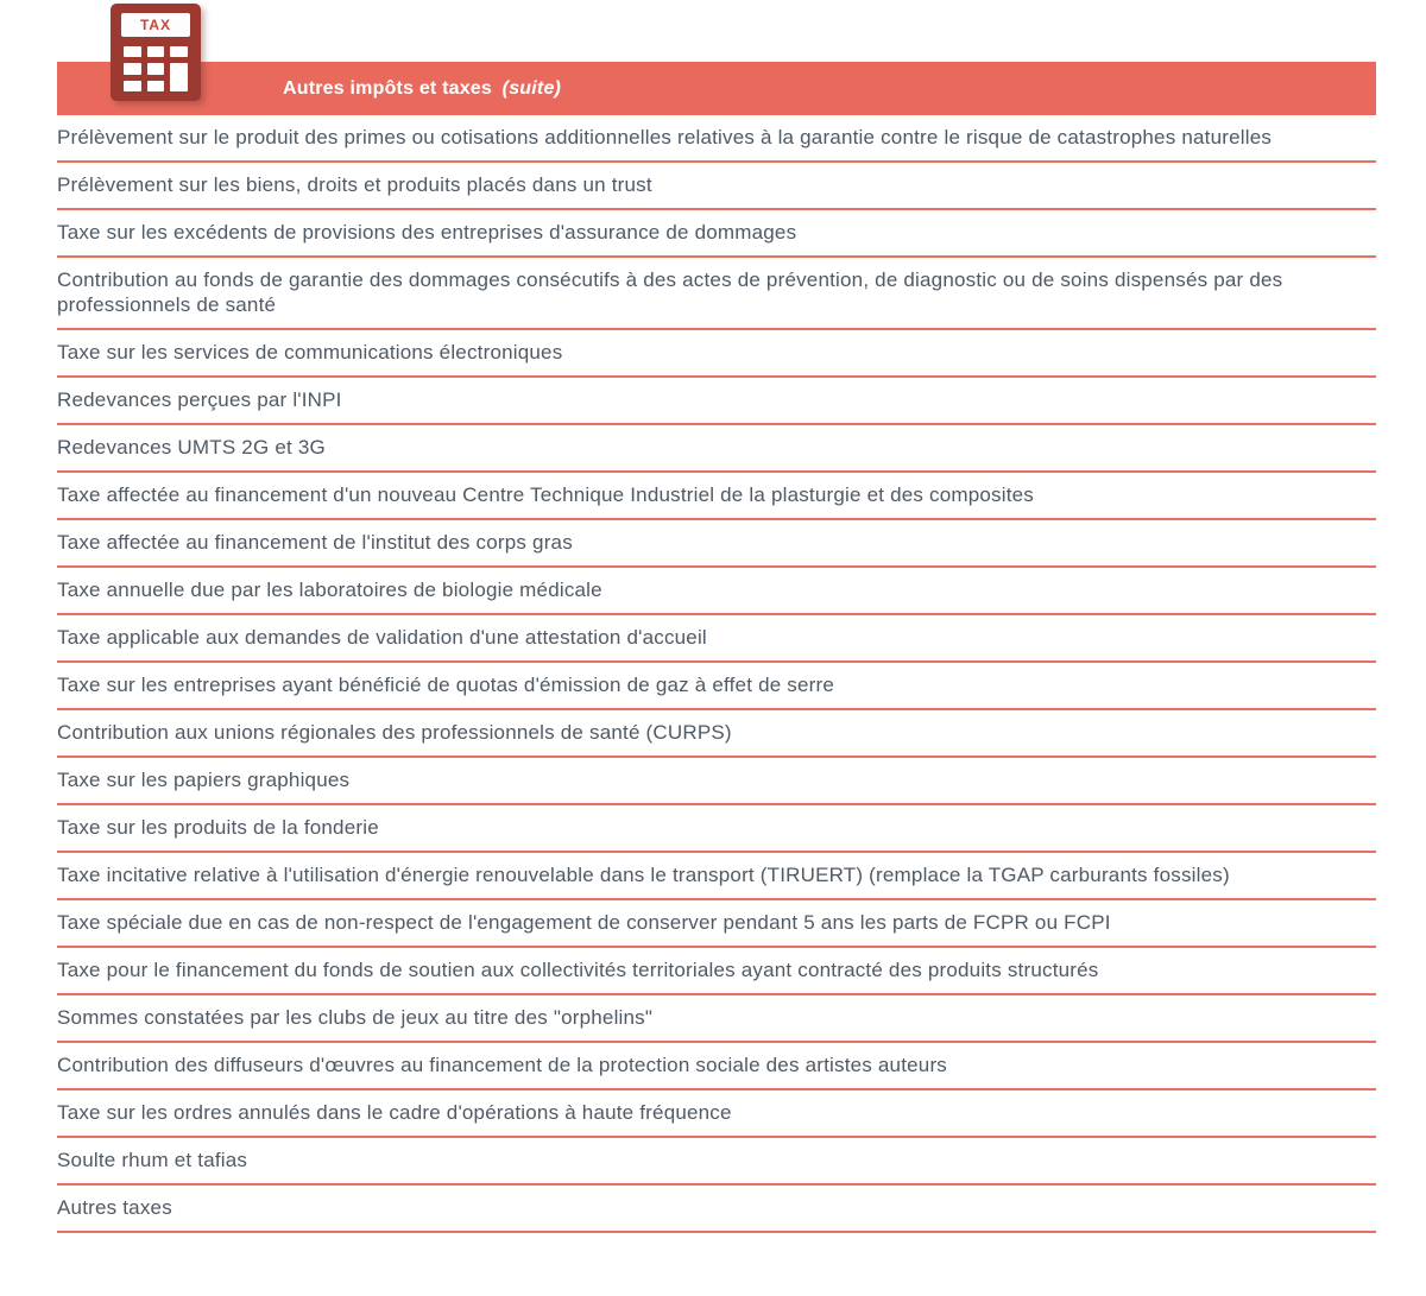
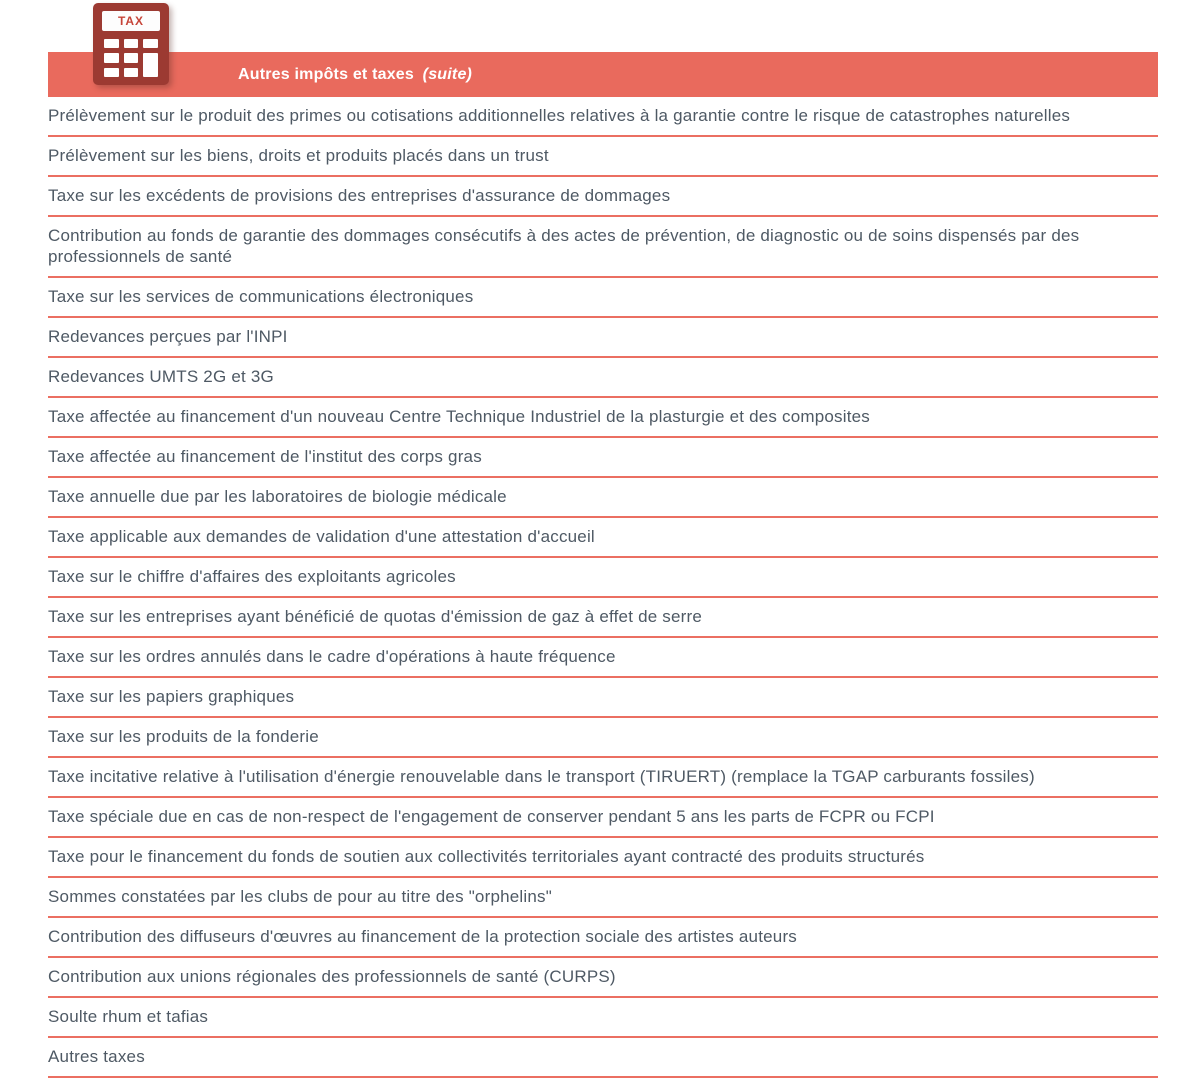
  Autres impôts et taxes (suite)
  TAX
  Prélèvement sur le produit des primes ou cotisations additionnelles relatives à la garantie contre le risque de catastrophes naturelles
  Prélèvement sur les biens, droits et produits placés dans un trust
  Taxe sur les excédents de provisions des entreprises d'assurance de dommages
  Contribution au fonds de garantie des dommages consécutifs à des actes de prévention, de diagnostic ou de soins dispensés par des professionnels de santé
  Taxe sur les services de communications électroniques
  Redevances perçues par l'INPI
  Redevances UMTS 2G et 3G
  Taxe affectée au financement d'un nouveau Centre Technique Industriel de la plasturgie et des composites
  Taxe affectée au financement de l'institut des corps gras
  Taxe annuelle due par les laboratoires de biologie médicale
  Taxe applicable aux demandes de validation d'une attestation d'accueil
+ Taxe sur le chiffre d'affaires des exploitants agricoles
  Taxe sur les entreprises ayant bénéficié de quotas d'émission de gaz à effet de serre
- Contribution aux unions régionales des professionnels de santé (CURPS)
+ Taxe sur les ordres annulés dans le cadre d'opérations à haute fréquence
  Taxe sur les papiers graphiques
  Taxe sur les produits de la fonderie
  Taxe incitative relative à l'utilisation d'énergie renouvelable dans le transport (TIRUERT) (remplace la TGAP carburants fossiles)
  Taxe spéciale due en cas de non-respect de l'engagement de conserver pendant 5 ans les parts de FCPR ou FCPI
  Taxe pour le financement du fonds de soutien aux collectivités territoriales ayant contracté des produits structurés
- Sommes constatées par les clubs de jeux au titre des "orphelins"
+ Sommes constatées par les clubs de pour au titre des "orphelins"
  Contribution des diffuseurs d'œuvres au financement de la protection sociale des artistes auteurs
- Taxe sur les ordres annulés dans le cadre d'opérations à haute fréquence
+ Contribution aux unions régionales des professionnels de santé (CURPS)
  Soulte rhum et tafias
  Autres taxes
